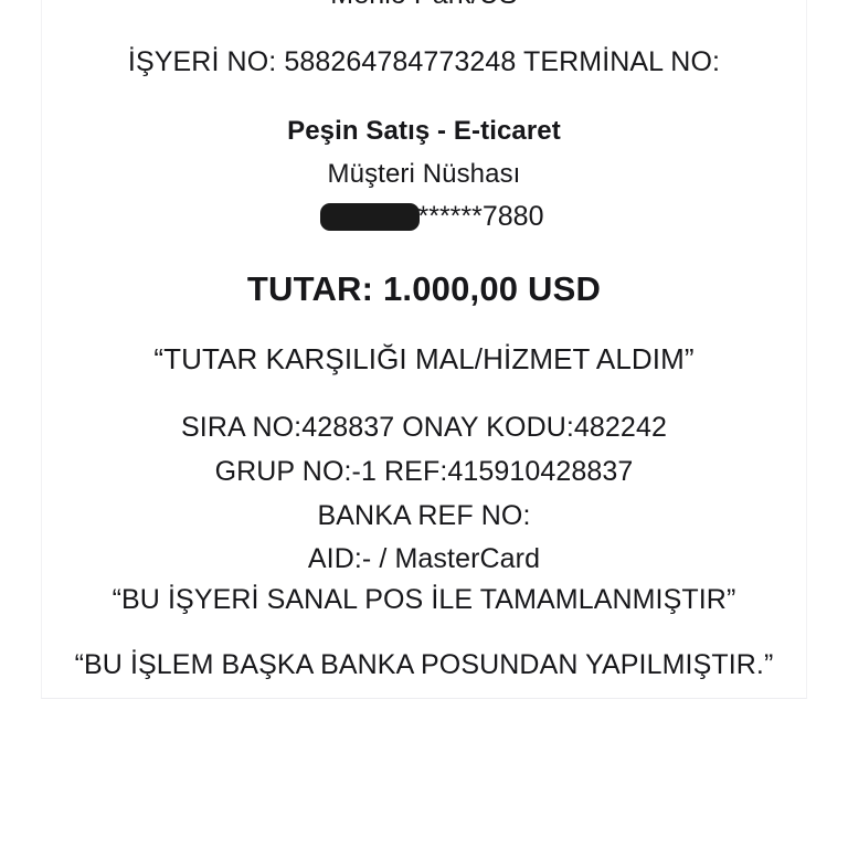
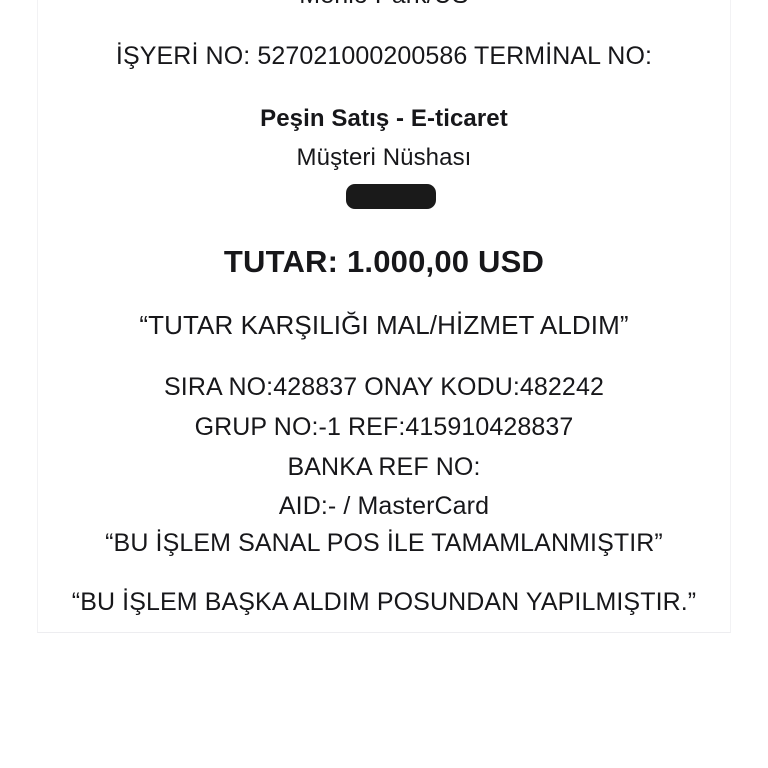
- İŞYERİ NO: 588264784773248 TERMİNAL NO:
+ İŞYERİ NO: 527021000200586 TERMİNAL NO:
  Peşin Satış - E-ticaret
  Müşteri Nüshası
- ******7880
  TUTAR: 1.000,00 USD
  “TUTAR KARŞILIĞI MAL/HİZMET ALDIM”
  SIRA NO:428837 ONAY KODU:482242
  GRUP NO:-1 REF:415910428837
  BANKA REF NO:
  AID:- / MasterCard
- “BU İŞYERİ SANAL POS İLE TAMAMLANMIŞTIR”
+ “BU İŞLEM SANAL POS İLE TAMAMLANMIŞTIR”
- “BU İŞLEM BAŞKA BANKA POSUNDAN YAPILMIŞTIR.”
+ “BU İŞLEM BAŞKA ALDIM POSUNDAN YAPILMIŞTIR.”
